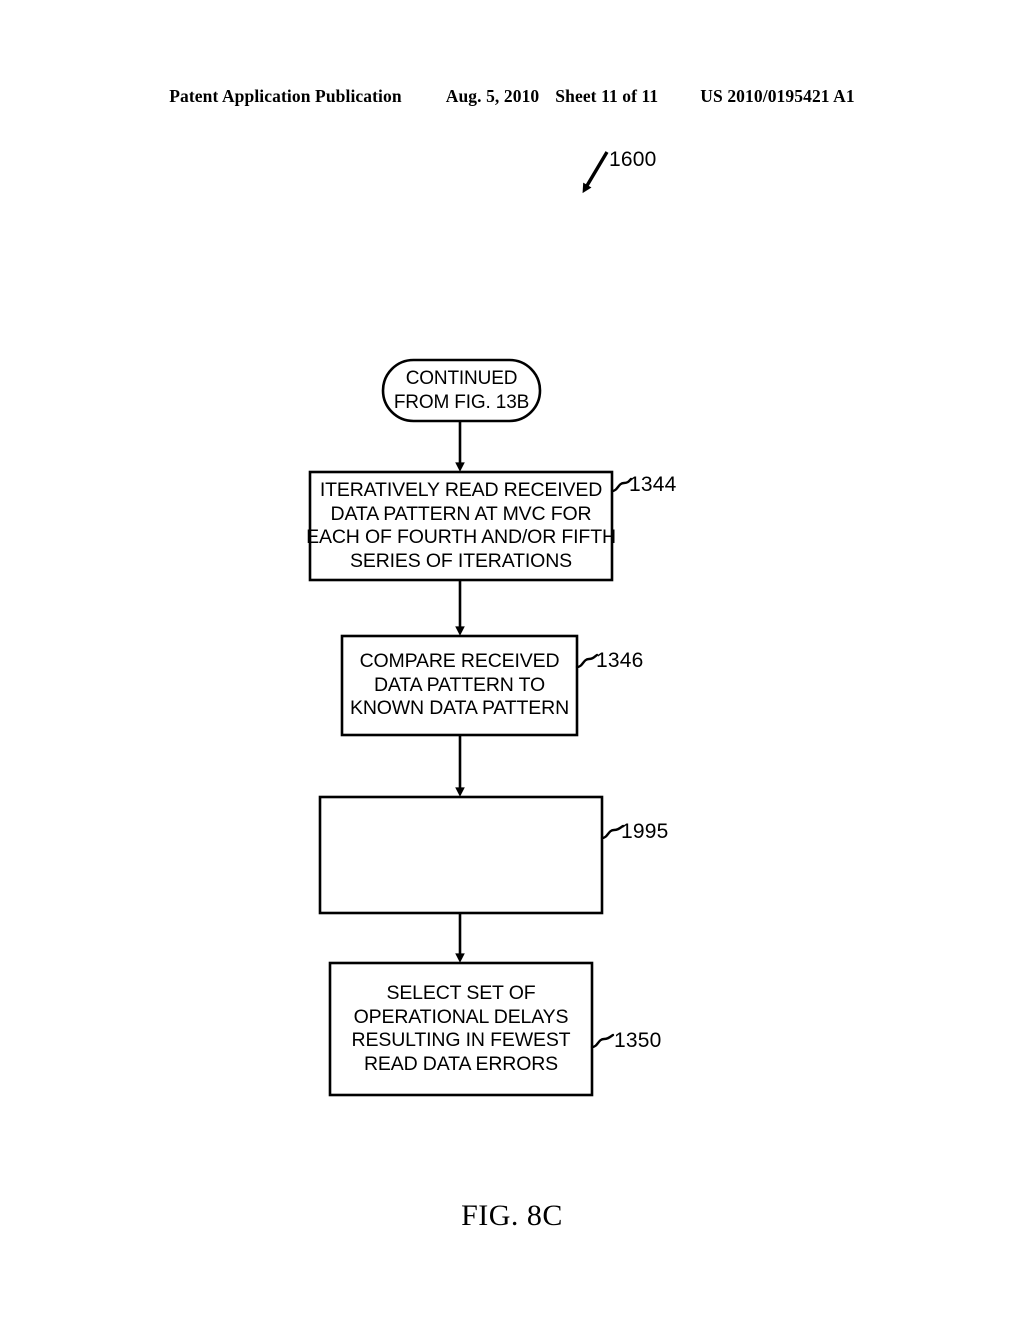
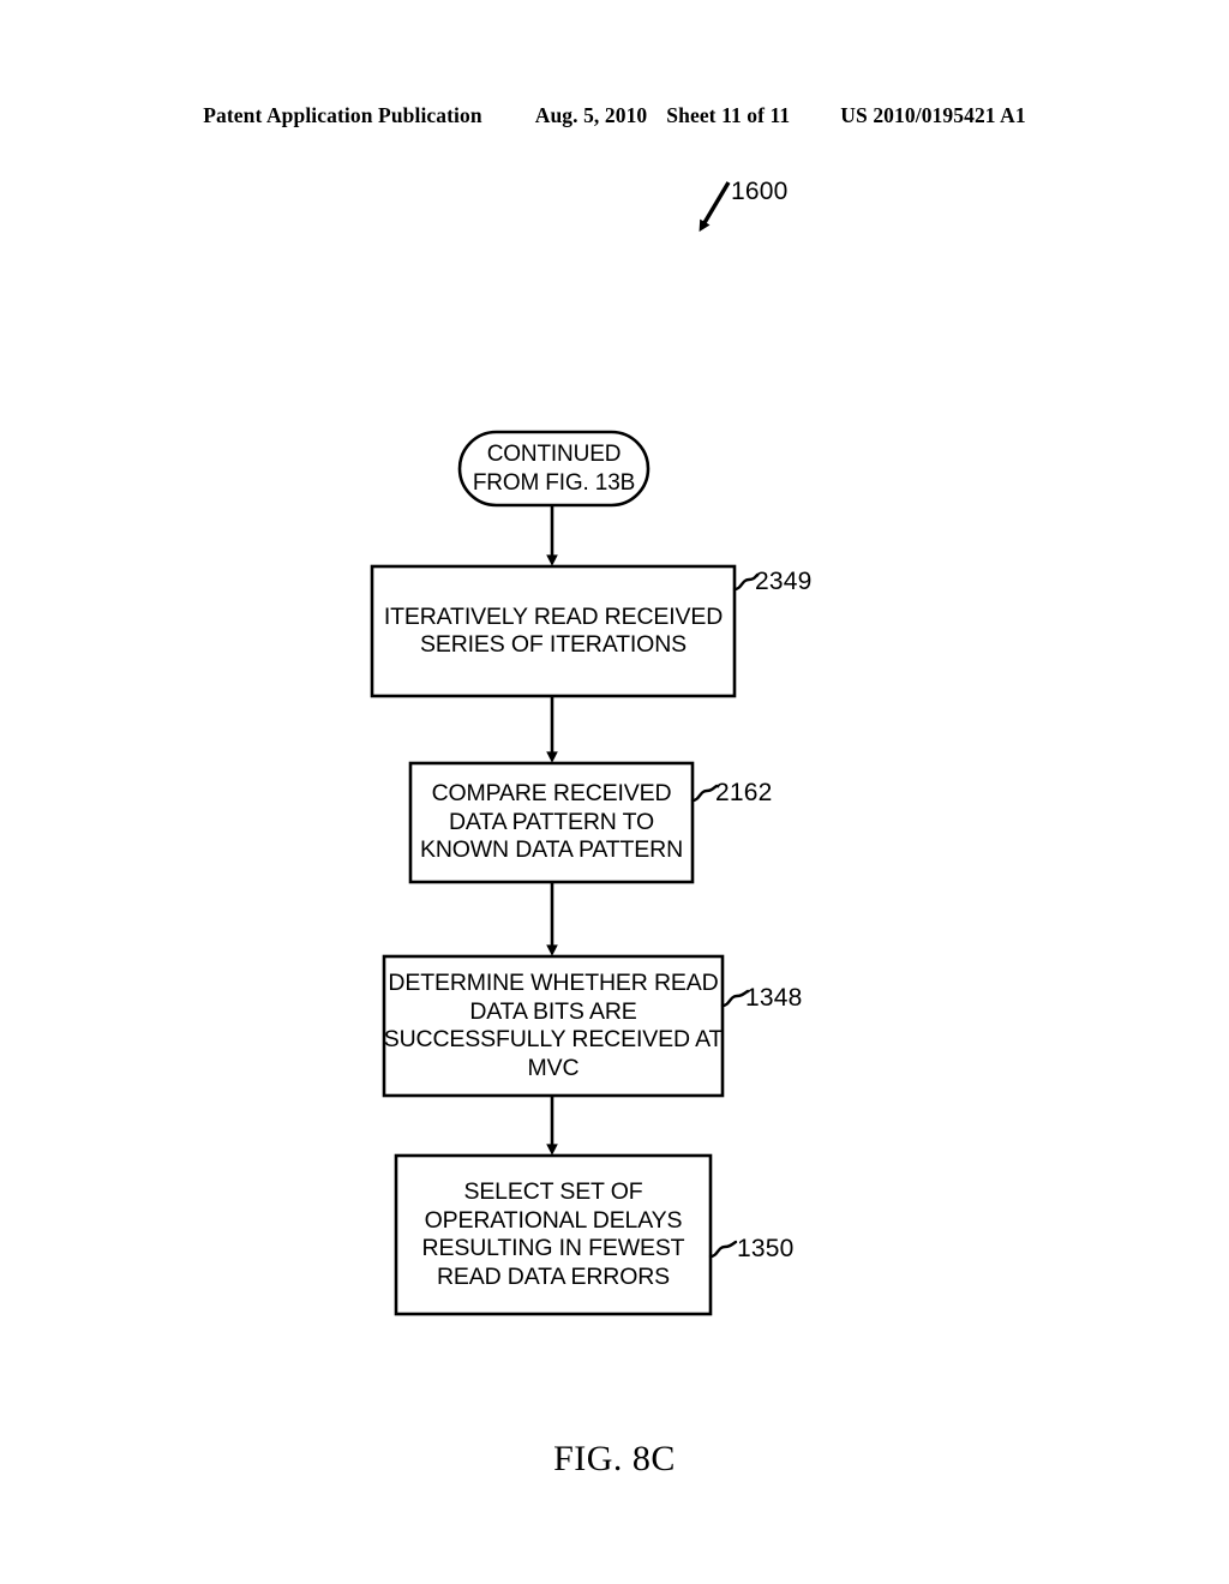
  Patent Application Publication
  Aug. 5, 2010
  Sheet 11 of 11
  US 2010/0195421 A1
  CONTINUED
  FROM FIG. 13B
  ITERATIVELY READ RECEIVED
- DATA PATTERN AT MVC FOR
- EACH OF FOURTH AND/OR FIFTH
  SERIES OF ITERATIONS
  COMPARE RECEIVED
  DATA PATTERN TO
  KNOWN DATA PATTERN
+ DETERMINE WHETHER READ
+ DATA BITS ARE
+ SUCCESSFULLY RECEIVED AT
+ MVC
  SELECT SET OF
  OPERATIONAL DELAYS
  RESULTING IN FEWEST
  READ DATA ERRORS
  1600
- 1344
+ 2349
- 1346
+ 2162
- 1995
+ 1348
  1350
  FIG. 8C
